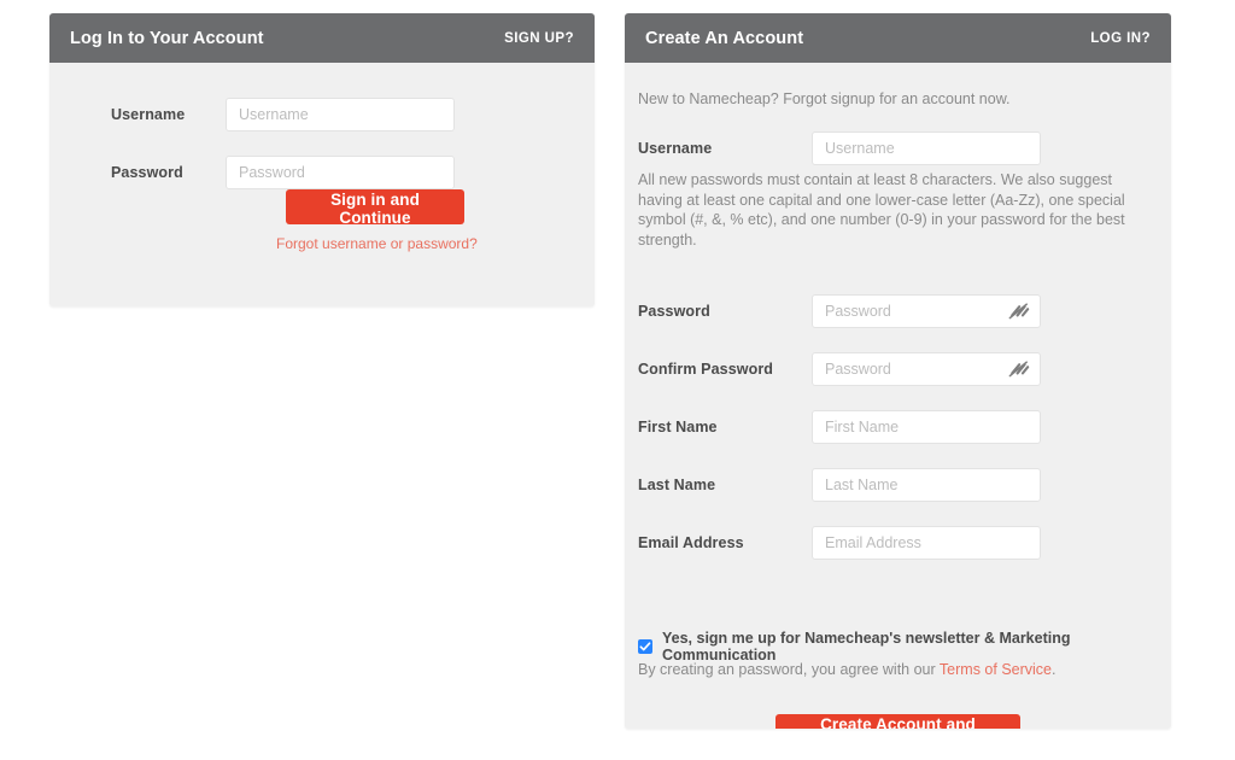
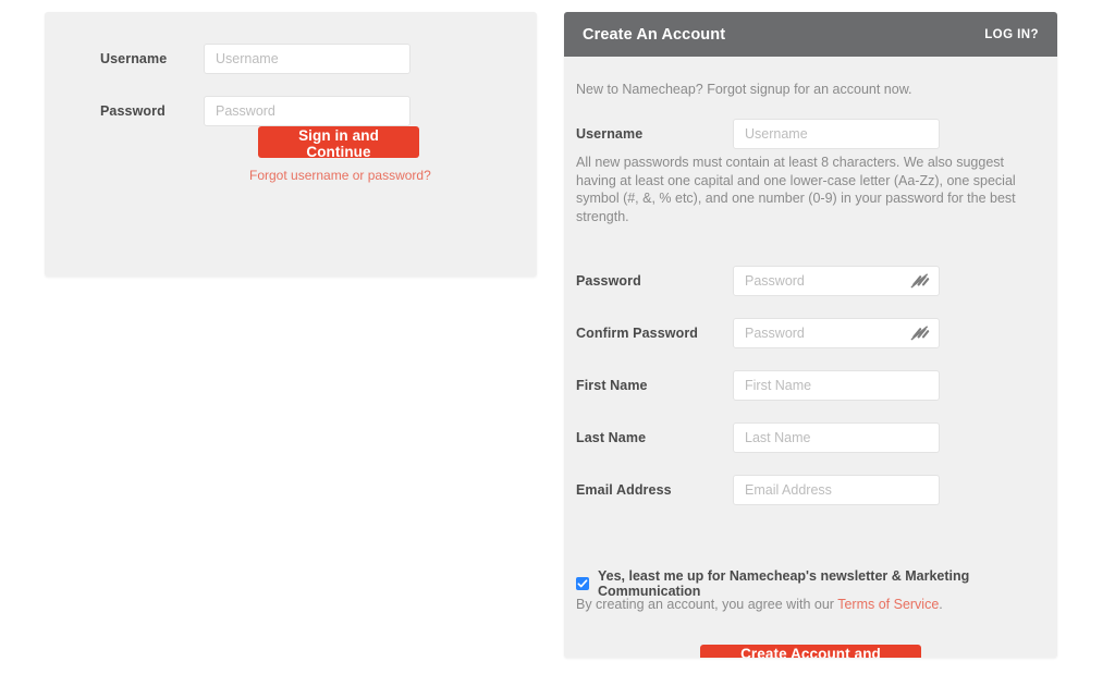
- Log In to Your Account
- SIGN UP?
  Username
  Username
  Password
  Password
  Sign in and Continue
  Forgot username or password?
  Create An Account
  LOG IN?
  New to Namecheap? Forgot signup for an account now.
  All new passwords must contain at least 8 characters. We also suggest having at least one capital and one lower-case letter (Aa-Zz), one special symbol (#, &, % etc), and one number (0-9) in your password for the best strength.
  Username
  Username
  Password
  Password
  Confirm Password
  Password
  First Name
  First Name
  Last Name
  Last Name
  Email Address
  Email Address
- Yes, sign me up for Namecheap's newsletter & Marketing Communication
+ Yes, least me up for Namecheap's newsletter & Marketing Communication
- By creating an password, you agree with our Terms of Service.
+ By creating an account, you agree with our Terms of Service.
